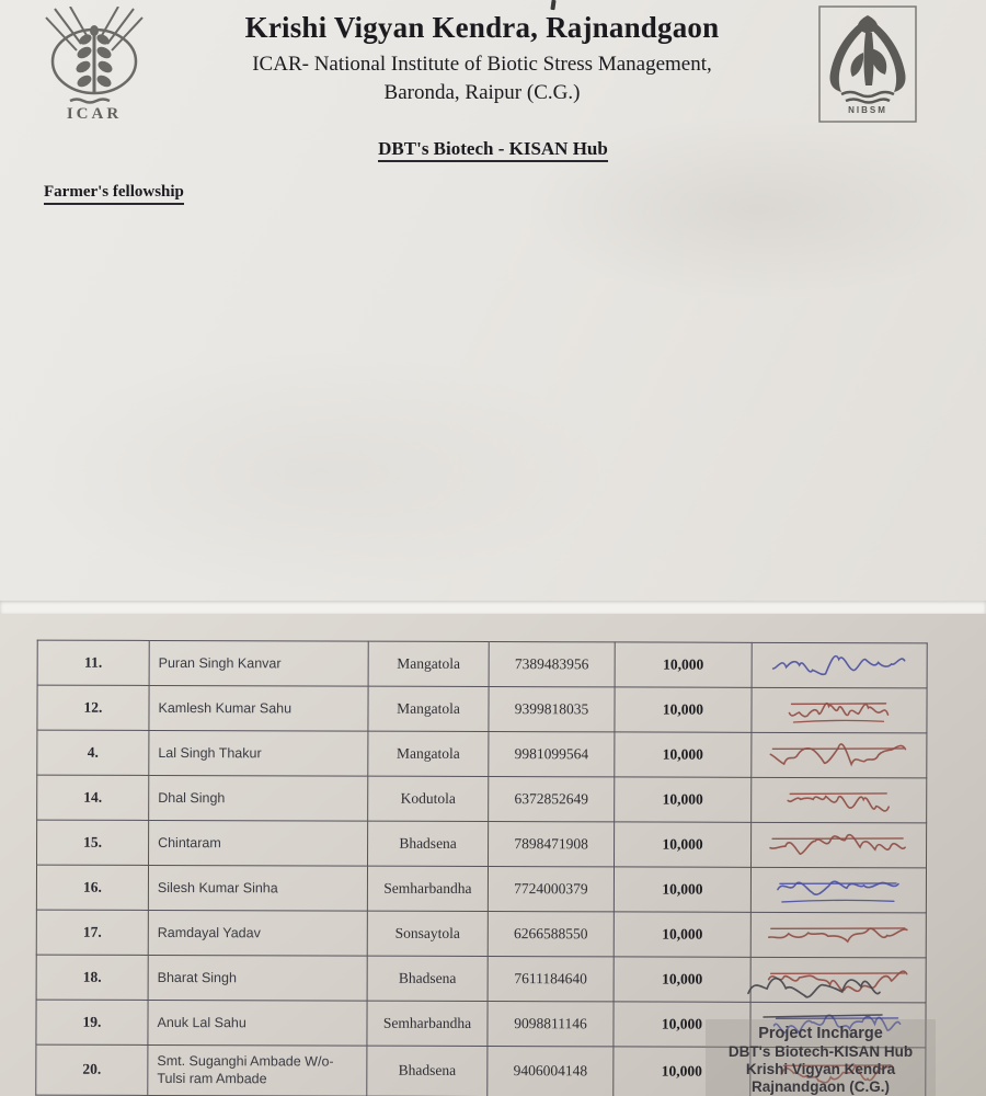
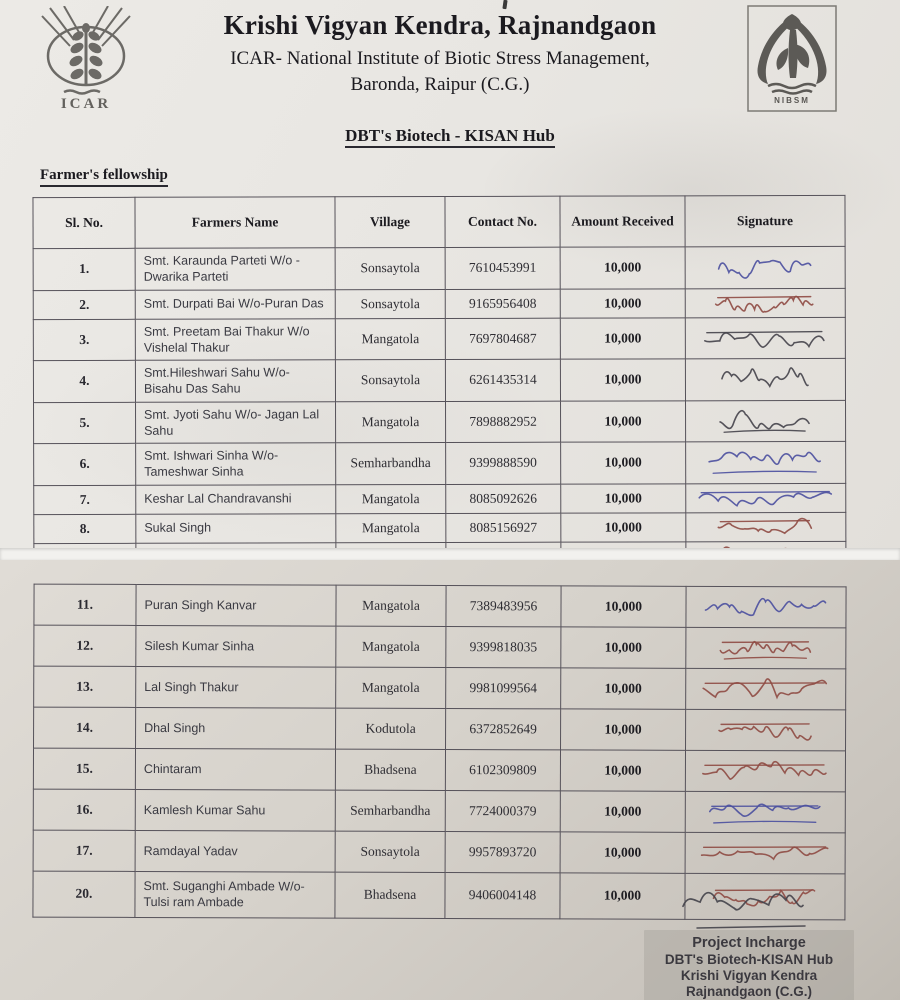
  ICAR
  Krishi Vigyan Kendra, Rajnandgaon
  ICAR- National Institute of Biotic Stress Management,
  Baronda, Raipur (C.G.)
  NIBSM
  DBT's Biotech - KISAN Hub
  Farmer's fellowship
+ Sl. No.	Farmers Name	Village	Contact No.	Amount Received	Signature
+ 1.	Smt. Karaunda Parteti W/o - Dwarika Parteti	Sonsaytola	7610453991	10,000
+ 2.	Smt. Durpati Bai W/o-Puran Das	Sonsaytola	9165956408	10,000
+ 3.	Smt. Preetam Bai Thakur W/o Vishelal Thakur	Mangatola	7697804687	10,000
+ 4.	Smt.Hileshwari Sahu W/o- Bisahu Das Sahu	Sonsaytola	6261435314	10,000
+ 5.	Smt. Jyoti Sahu W/o- Jagan Lal Sahu	Mangatola	7898882952	10,000
+ 6.	Smt. Ishwari Sinha W/o- Tameshwar Sinha	Semharbandha	9399888590	10,000
+ 7.	Keshar Lal Chandravanshi	Mangatola	8085092626	10,000
+ 8.	Sukal Singh	Mangatola	8085156927	10,000
  11.	Puran Singh Kanvar	Mangatola	7389483956	10,000
- 12.	Kamlesh Kumar Sahu	Mangatola	9399818035	10,000
+ 12.	Silesh Kumar Sinha	Mangatola	9399818035	10,000
- 4.	Lal Singh Thakur	Mangatola	9981099564	10,000
+ 13.	Lal Singh Thakur	Mangatola	9981099564	10,000
  14.	Dhal Singh	Kodutola	6372852649	10,000
- 15.	Chintaram	Bhadsena	7898471908	10,000
+ 15.	Chintaram	Bhadsena	6102309809	10,000
- 16.	Silesh Kumar Sinha	Semharbandha	7724000379	10,000
+ 16.	Kamlesh Kumar Sahu	Semharbandha	7724000379	10,000
- 17.	Ramdayal Yadav	Sonsaytola	6266588550	10,000
+ 17.	Ramdayal Yadav	Sonsaytola	9957893720	10,000
- 18.	Bharat Singh	Bhadsena	7611184640	10,000
- 19.	Anuk Lal Sahu	Semharbandha	9098811146	10,000
  20.	Smt. Suganghi Ambade W/o- Tulsi ram Ambade	Bhadsena	9406004148	10,000
  Project Incharge
  DBT's Biotech-KISAN Hub
  Krishi Vigyan Kendra
  Rajnandgaon (C.G.)
